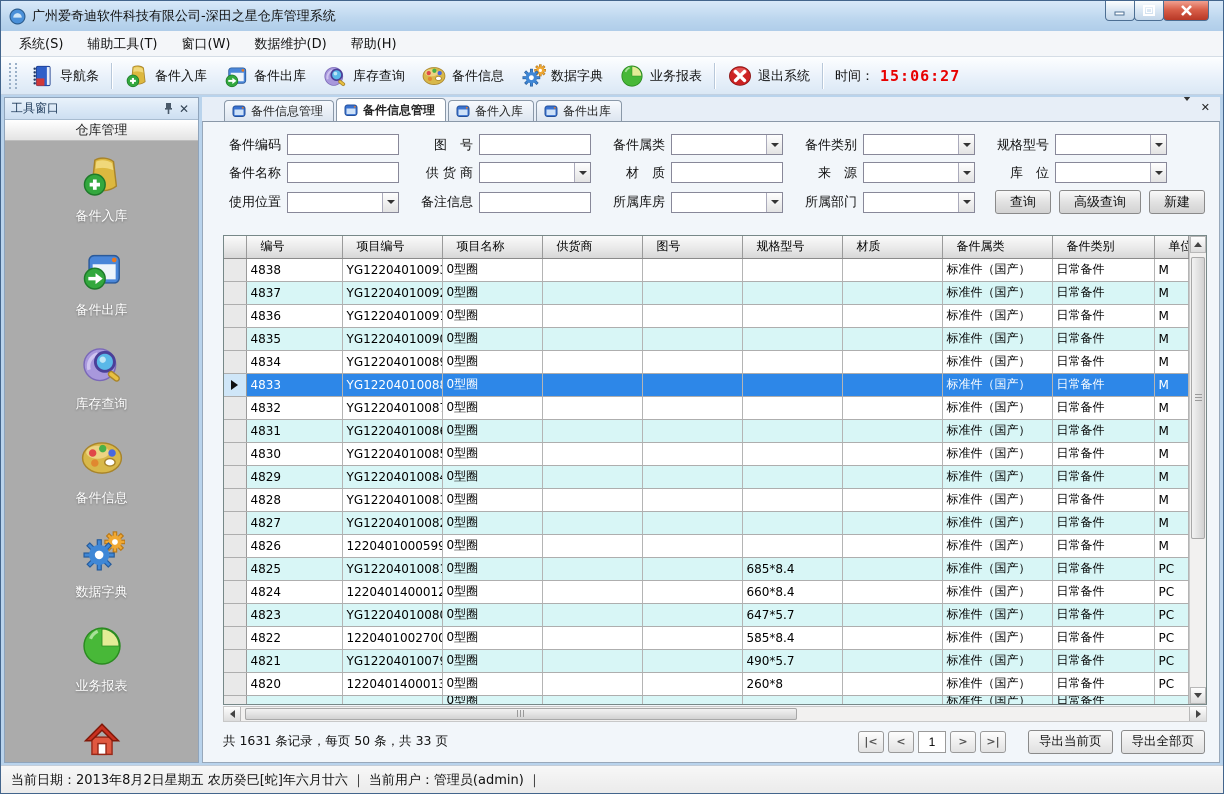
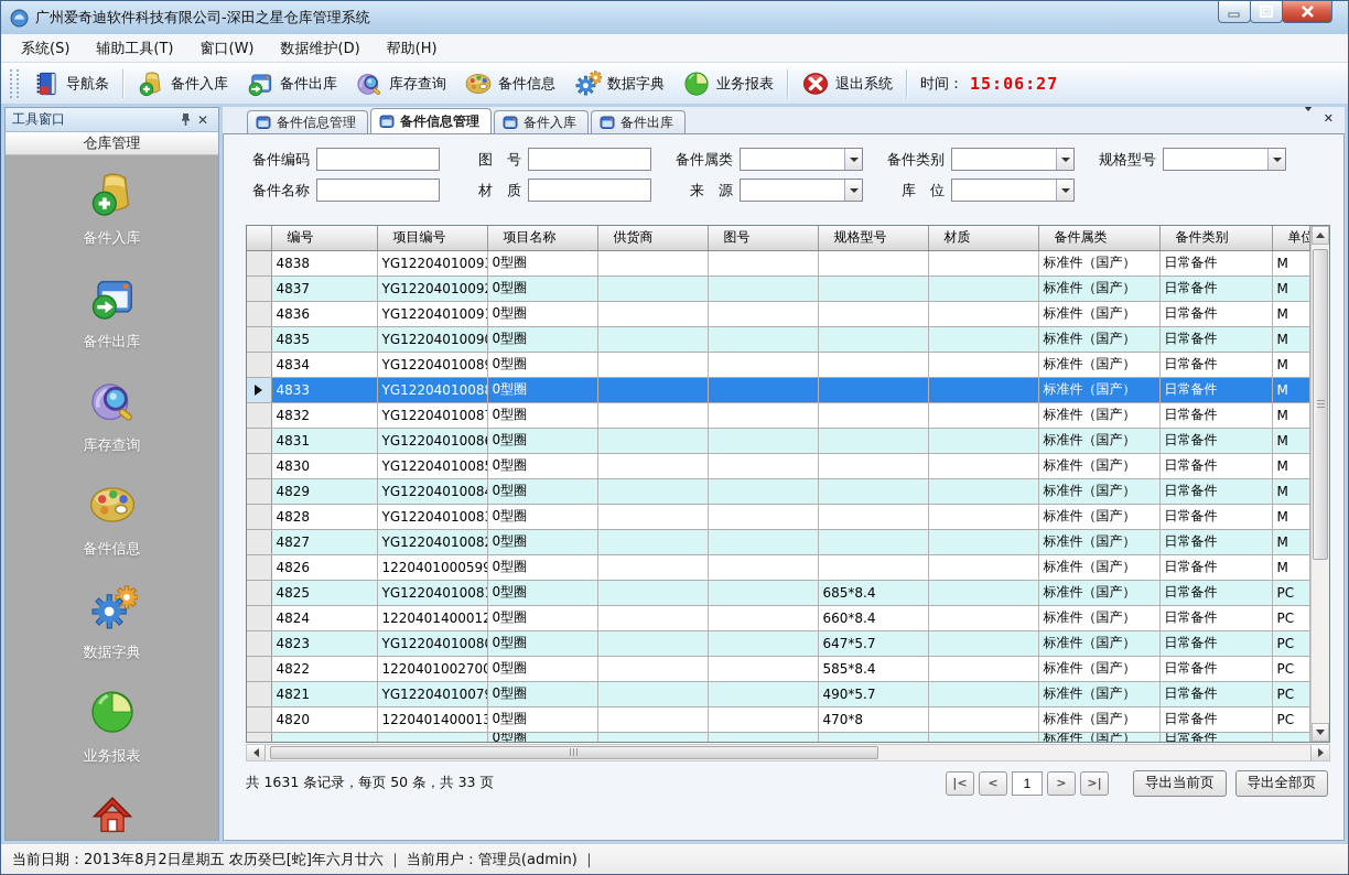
  广州爱奇迪软件科技有限公司-深田之星仓库管理系统
  系统(S)
  辅助工具(T)
  窗口(W)
  数据维护(D)
  帮助(H)
  导航条
  备件入库
  备件出库
  库存查询
  备件信息
  数据字典
  业务报表
  退出系统
  时间：
  15:06:27
  工具窗口
  ✕
  仓库管理
  备件入库
  备件出库
  库存查询
  备件信息
  数据字典
  业务报表
  备件信息管理
  备件信息管理
  备件入库
  备件出库
  ✕
  备件编码
  图 号
  备件属类
  备件类别
  规格型号
  备件名称
- 供 货 商
  材 质
  来 源
  库 位
- 使用位置
- 备注信息
- 所属库房
- 所属部门
- 查询
- 高级查询
- 新建
  	编号	项目编号	项目名称	供货商	图号	规格型号	材质	备件属类	备件类别	单位
  	4838	YG1220401009	0型圈					标准件（国产）	日常备件	M
  	4837	YG1220401009	0型圈					标准件（国产）	日常备件	M
  	4836	YG1220401009	0型圈					标准件（国产）	日常备件	M
  	4835	YG1220401009	0型圈					标准件（国产）	日常备件	M
  	4834	YG1220401008	0型圈					标准件（国产）	日常备件	M
  	4833	YG1220401008	0型圈					标准件（国产）	日常备件	M
  	4832	YG1220401008	0型圈					标准件（国产）	日常备件	M
  	4831	YG1220401008	0型圈					标准件（国产）	日常备件	M
  	4830	YG1220401008	0型圈					标准件（国产）	日常备件	M
  	4829	YG1220401008	0型圈					标准件（国产）	日常备件	M
  	4828	YG1220401008	0型圈					标准件（国产）	日常备件	M
  	4827	YG1220401008	0型圈					标准件（国产）	日常备件	M
  	4826	122040100059	0型圈					标准件（国产）	日常备件	M
  	4825	YG1220401008	0型圈			685*8.4		标准件（国产）	日常备件	PC
  	4824	122040140001	0型圈			660*8.4		标准件（国产）	日常备件	PC
  	4823	YG1220401008	0型圈			647*5.7		标准件（国产）	日常备件	PC
  	4822	122040100270	0型圈			585*8.4		标准件（国产）	日常备件	PC
  	4821	YG1220401007	0型圈			490*5.7		标准件（国产）	日常备件	PC
- 	4820	122040140001	0型圈			260*8		标准件（国产）	日常备件	PC
+ 	4820	122040140001	0型圈			470*8		标准件（国产）	日常备件	PC
  			0型圈					标准件（国产）	日常备件
  共 1631 条记录，每页 50 条，共 33 页
  |<
  <
  1
  >
  >|
  导出当前页
  导出全部页
  当前日期：2013年8月2日星期五 农历癸巳[蛇]年六月廿六 ｜ 当前用户：管理员(admin) ｜
